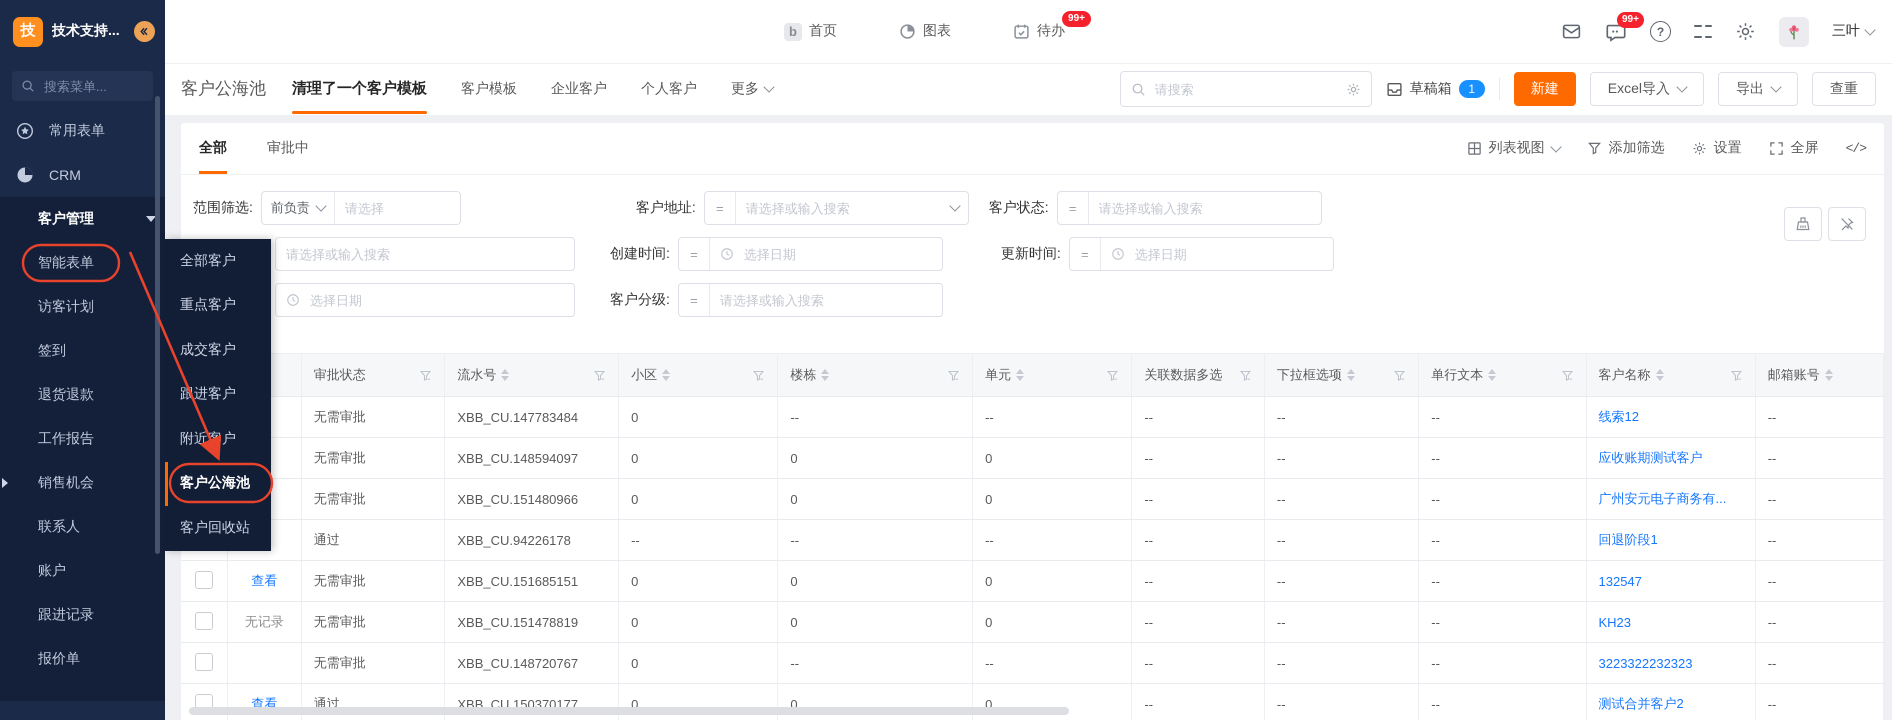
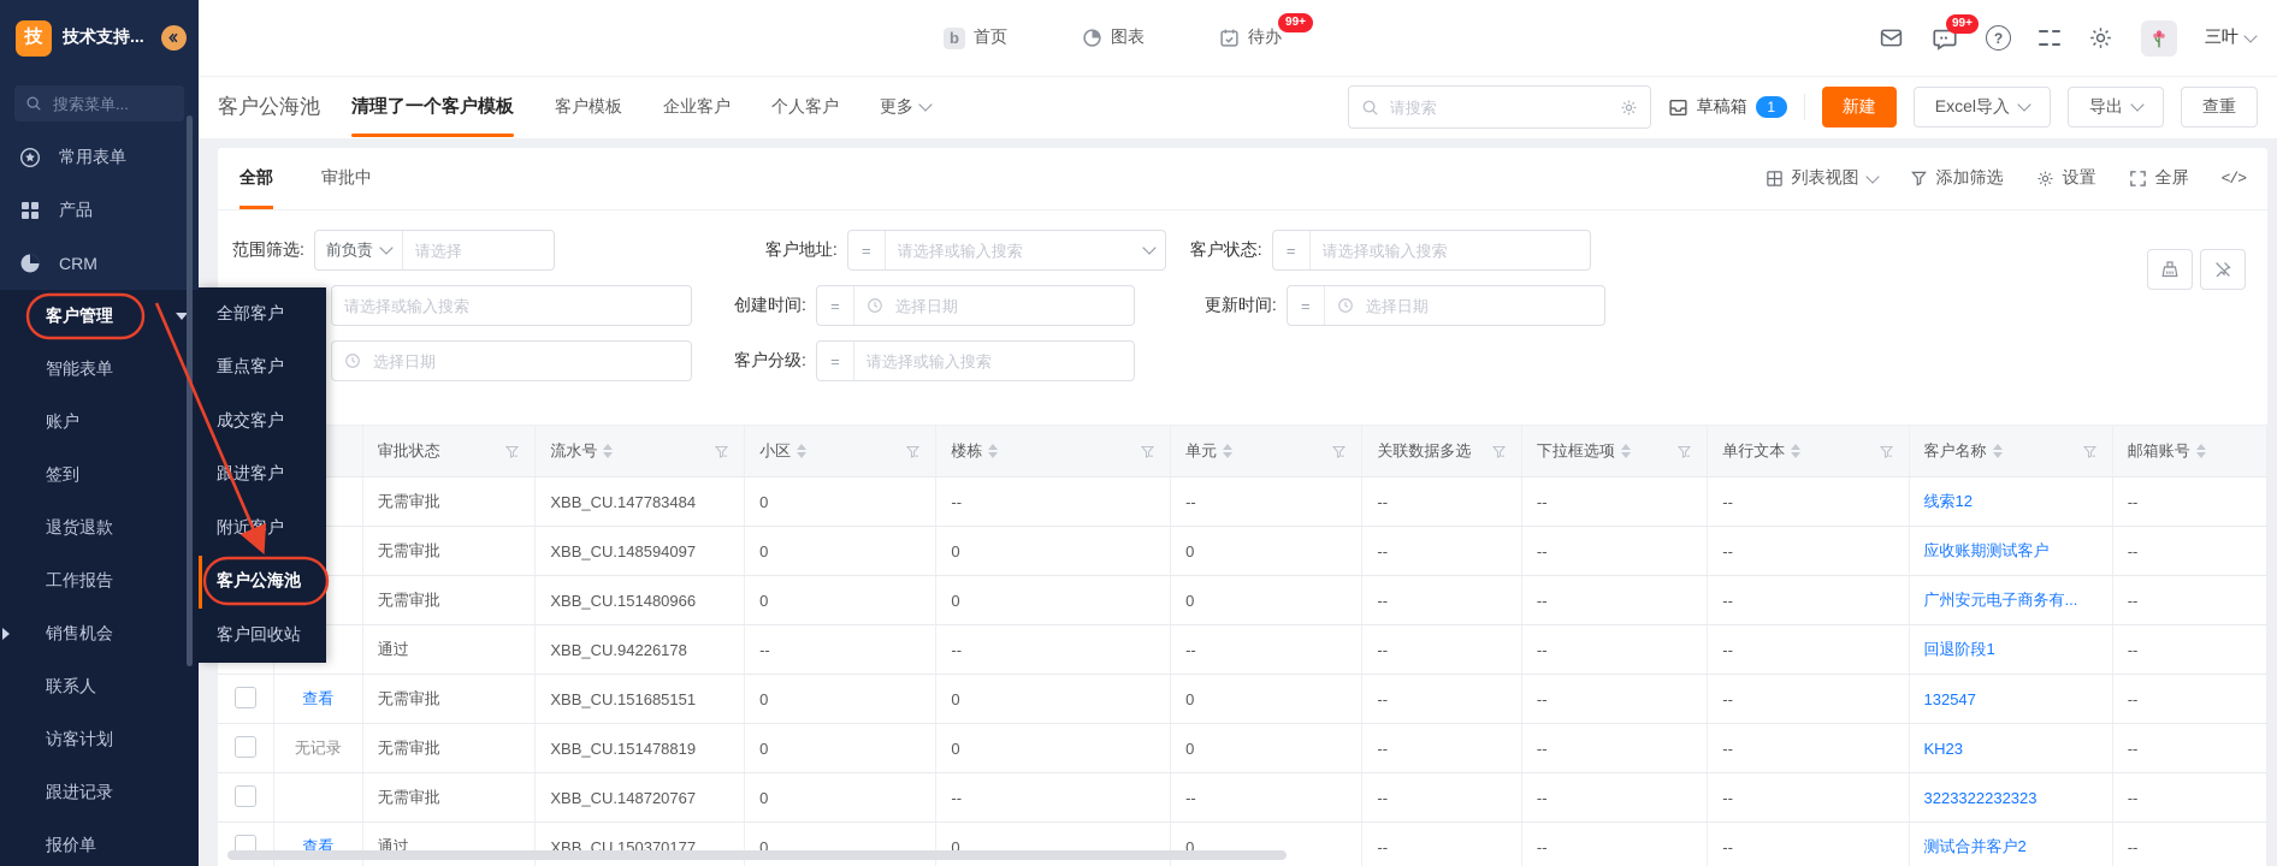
  b
  首页
  图表
  待办
  99+
  99+
  ?
  三叶
  客户公海池
  清理了一个客户模板
  客户模板
  企业客户
  个人客户
  更多
  请搜索
  草稿箱
  1
  新建
  Excel导入
  导出
  查重
  全部
  审批中
  列表视图
  添加筛选
  设置
  全屏
  </>
  范围筛选:
  前负责
  请选择
  客户地址:
  =
  请选择或输入搜索
  客户状态:
  =
  请选择或输入搜索
  请选择或输入搜索
  创建时间:
  =
  选择日期
  更新时间:
  =
  选择日期
  选择日期
  客户分级:
  =
  请选择或输入搜索
  		审批状态	流水号	小区	楼栋	单元	关联数据多选	下拉框选项	单行文本	客户名称	邮箱账号
  		无需审批	XBB_CU.147783484	0	--	--	--	--	--	线索12	--
  		无需审批	XBB_CU.148594097	0	0	0	--	--	--	应收账期测试客户	--
  		无需审批	XBB_CU.151480966	0	0	0	--	--	--	广州安元电子商务有...	--
  		通过	XBB_CU.94226178	--	--	--	--	--	--	回退阶段1	--
  	查看	无需审批	XBB_CU.151685151	0	0	0	--	--	--	132547	--
  	无记录	无需审批	XBB_CU.151478819	0	0	0	--	--	--	KH23	--
  		无需审批	XBB_CU.148720767	0	--	--	--	--	--	3223322232323	--
  	查看	通过	XBB_CU.150370177	0	0	0	--	--	--	测试合并客户2	--
  技
  技术支持...
  搜索菜单...
  常用表单
+ 产品
  CRM
  客户管理
  智能表单
- 访客计划
+ 账户
  签到
  退货退款
  工作报告
  销售机会
  联系人
- 账户
+ 访客计划
  跟进记录
  报价单
  全部客户
  重点客户
  成交客户
  跟进客户
  附近客户
  客户公海池
  客户回收站
